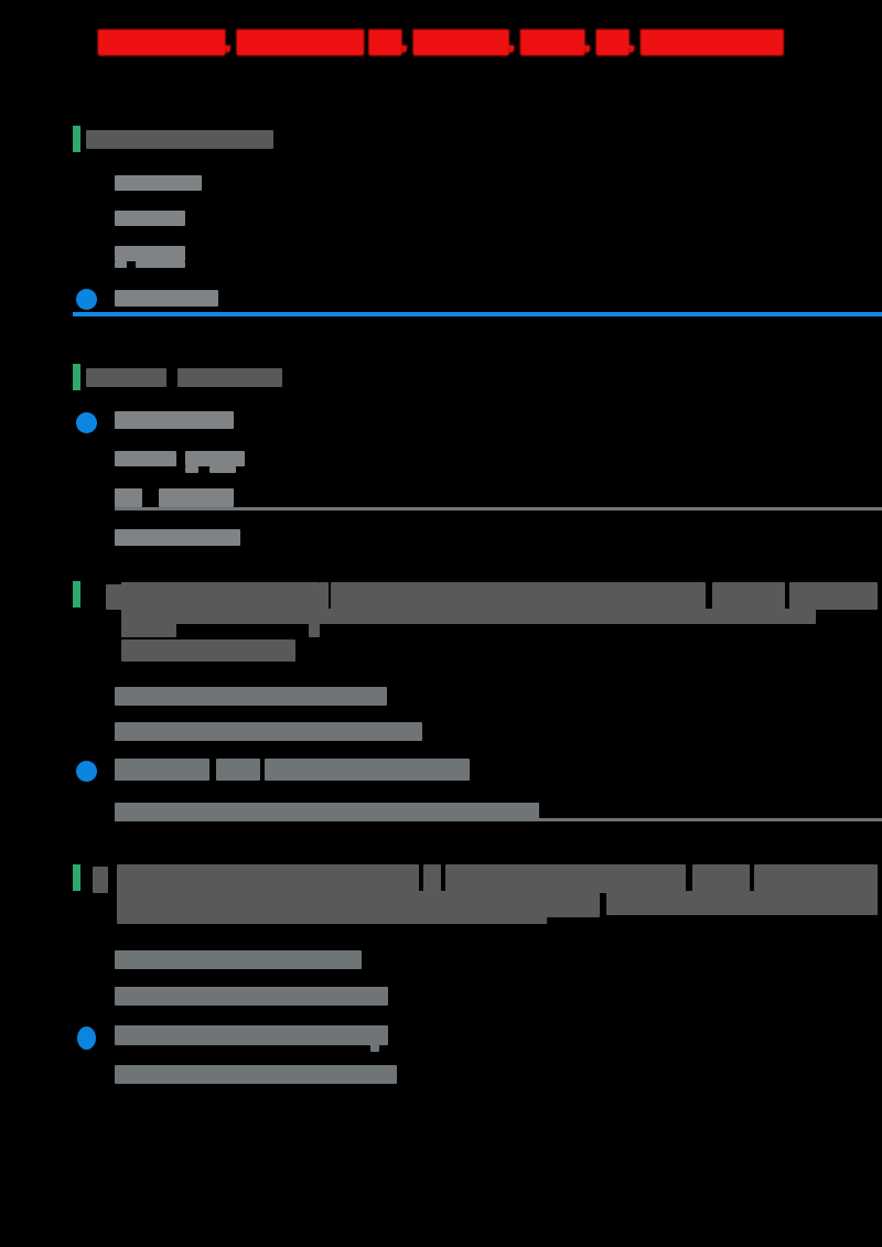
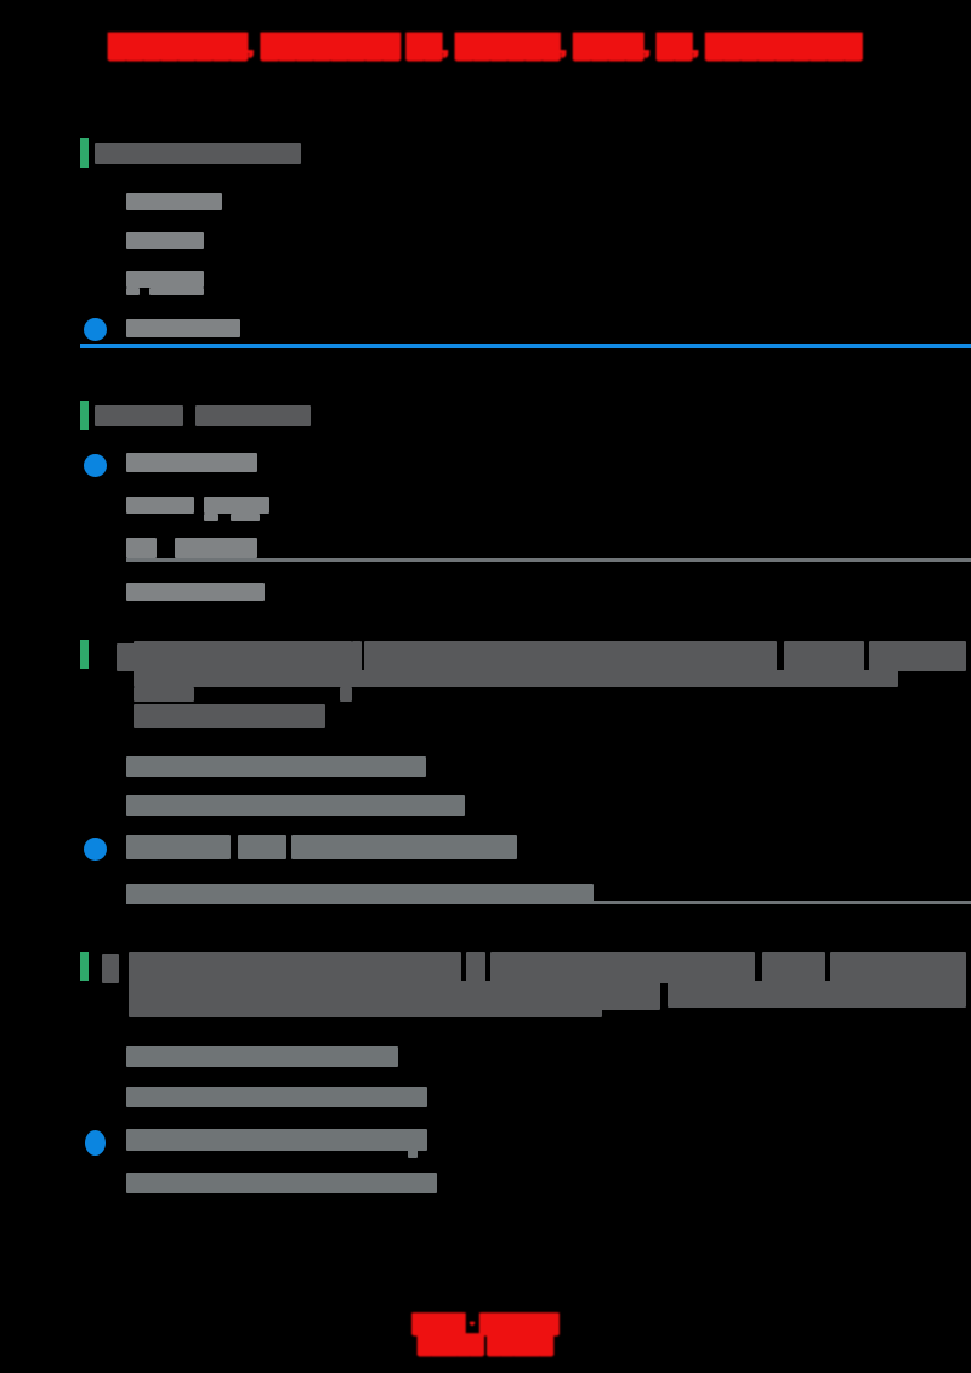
  ████████, ████████ ██, ██████, ████, ██, █████████
+ ████ · ██████
+ █████ █████
